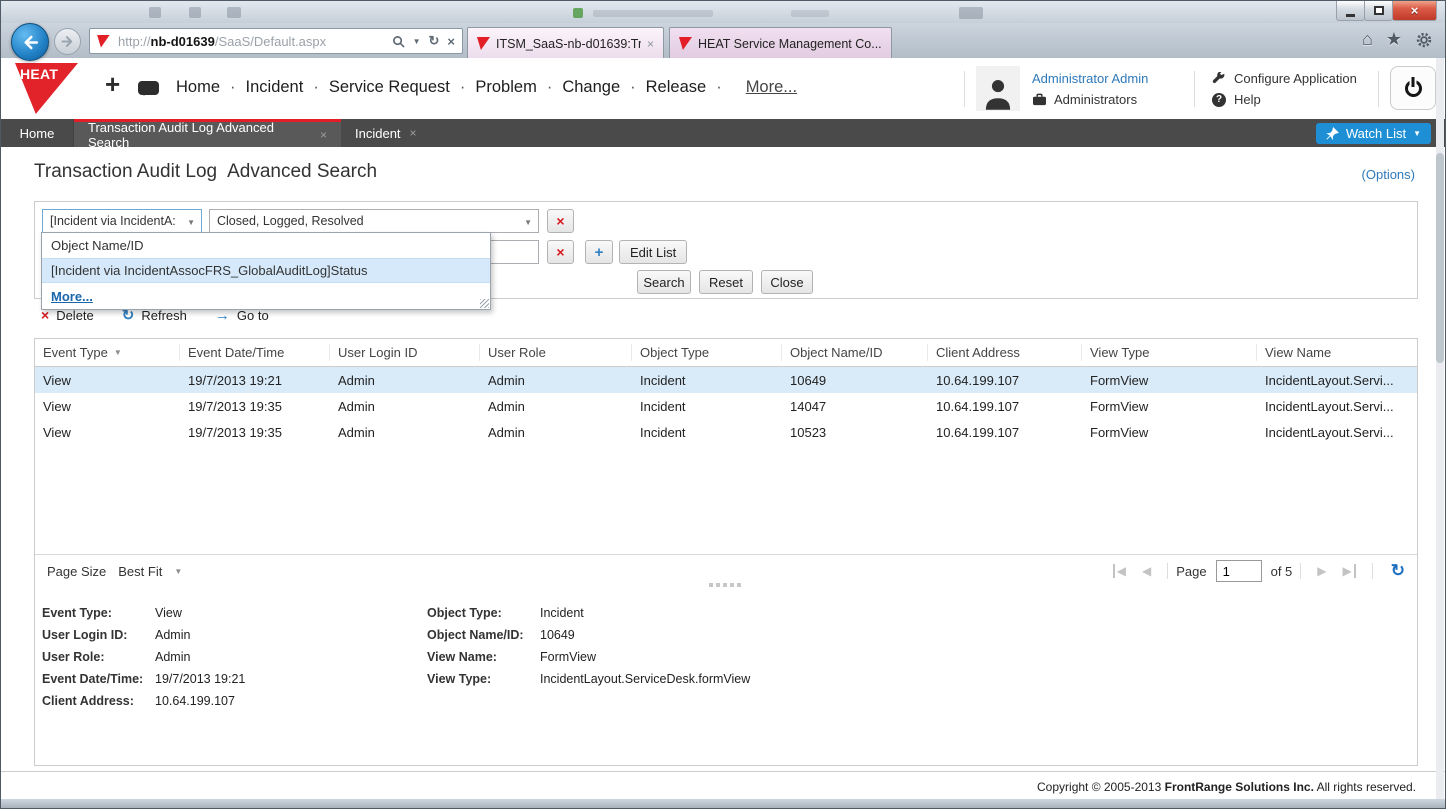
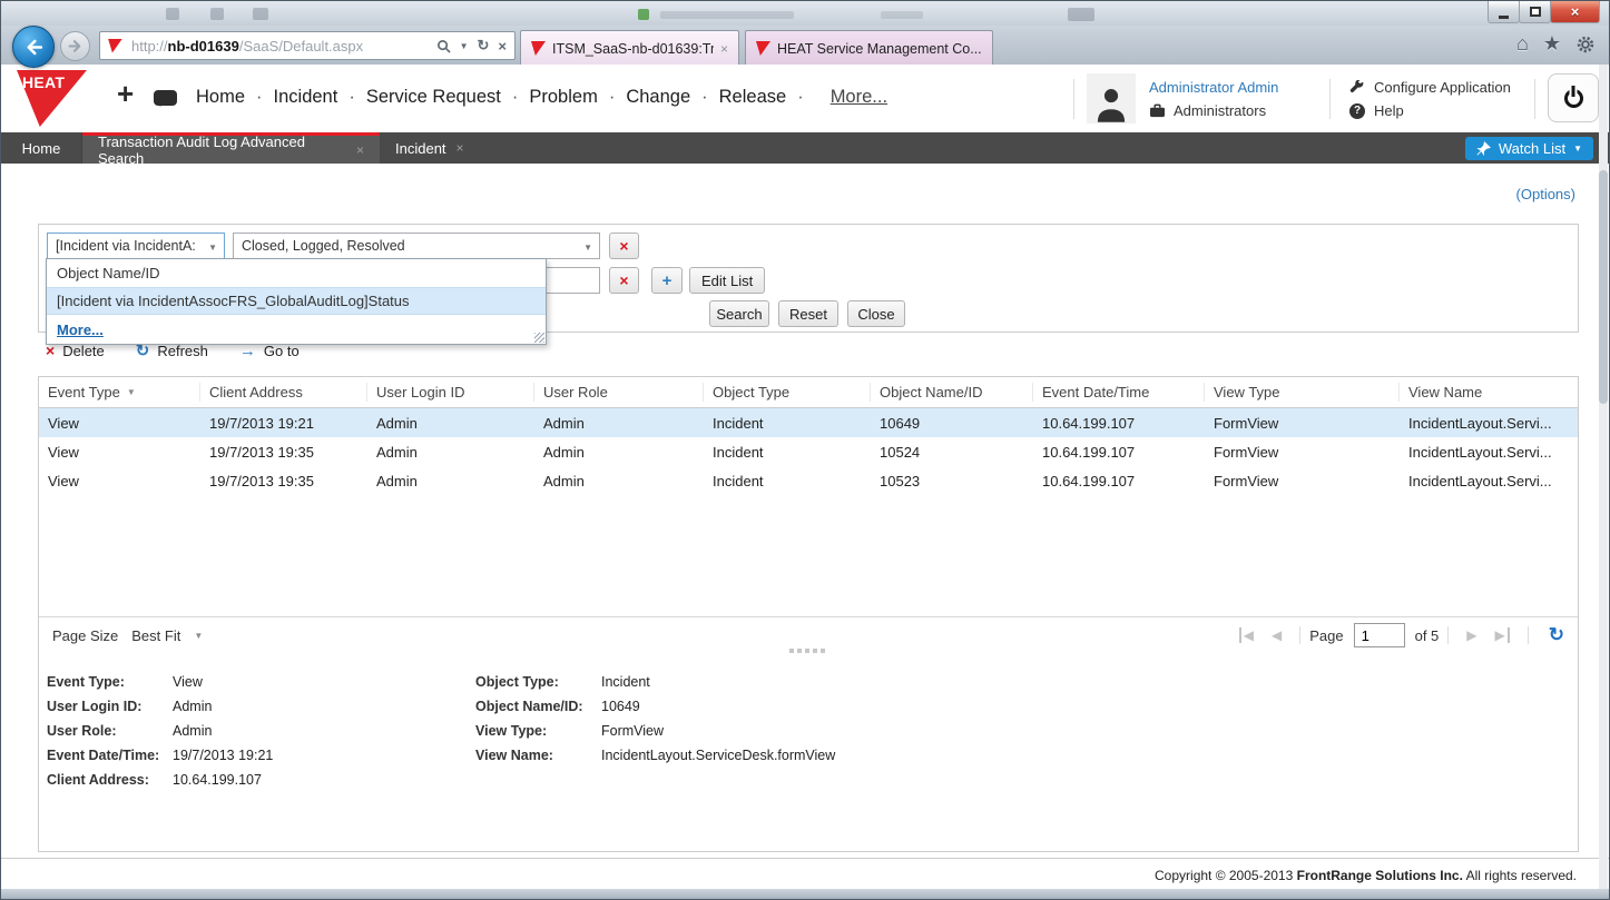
  ×
  http://nb-d01639/SaaS/Default.aspx
  ▼
  ↻
  ×
  ITSM_SaaS-nb-d01639:Tr
  ×
  HEAT Service Management Co...
  ⌂
  ★
  HEAT
  +
  Home
  ·
  Incident
  ·
  Service Request
  ·
  Problem
  ·
  Change
  ·
  Release
  ·
  More...
  Administrator Admin
  Administrators
  Configure Application
  ?
  Help
  Home
  Transaction Audit Log Advanced Search
  ×
  Incident
  ×
  Watch List
  ▼
- Transaction Audit Log
- Advanced Search
  (Options)
  [Incident via IncidentA:
  ▼
  Closed, Logged, Resolved
  ▼
  ×
  ×
  +
  Edit List
  Search
  Reset
  Close
  Object Name/ID
  [Incident via IncidentAssocFRS_GlobalAuditLog]Status
  More...
  ×
  Delete
  ↻
  Refresh
  →
  Go to
  Event Type
  ▼
- Event Date/Time
+ Client Address
  User Login ID
  User Role
  Object Type
  Object Name/ID
- Client Address
+ Event Date/Time
  View Type
  View Name
  View
  19/7/2013 19:21
  Admin
  Admin
  Incident
  10649
  10.64.199.107
  FormView
  IncidentLayout.Servi...
  View
  19/7/2013 19:35
  Admin
  Admin
  Incident
- 14047
+ 10524
  10.64.199.107
  FormView
  IncidentLayout.Servi...
  View
  19/7/2013 19:35
  Admin
  Admin
  Incident
  10523
  10.64.199.107
  FormView
  IncidentLayout.Servi...
  Page Size
  Best Fit
  ▼
  ◀
  ◀
  Page
  1
  of 5
  ▶
  ▶
  ↻
  Event Type:
  View
  User Login ID:
  Admin
  User Role:
  Admin
  Event Date/Time:
  19/7/2013 19:21
  Client Address:
  10.64.199.107
  Object Type:
  Incident
  Object Name/ID:
  10649
- View Name:
+ View Type:
  FormView
- View Type:
+ View Name:
  IncidentLayout.ServiceDesk.formView
  Copyright © 2005-2013 FrontRange Solutions Inc. All rights reserved.
